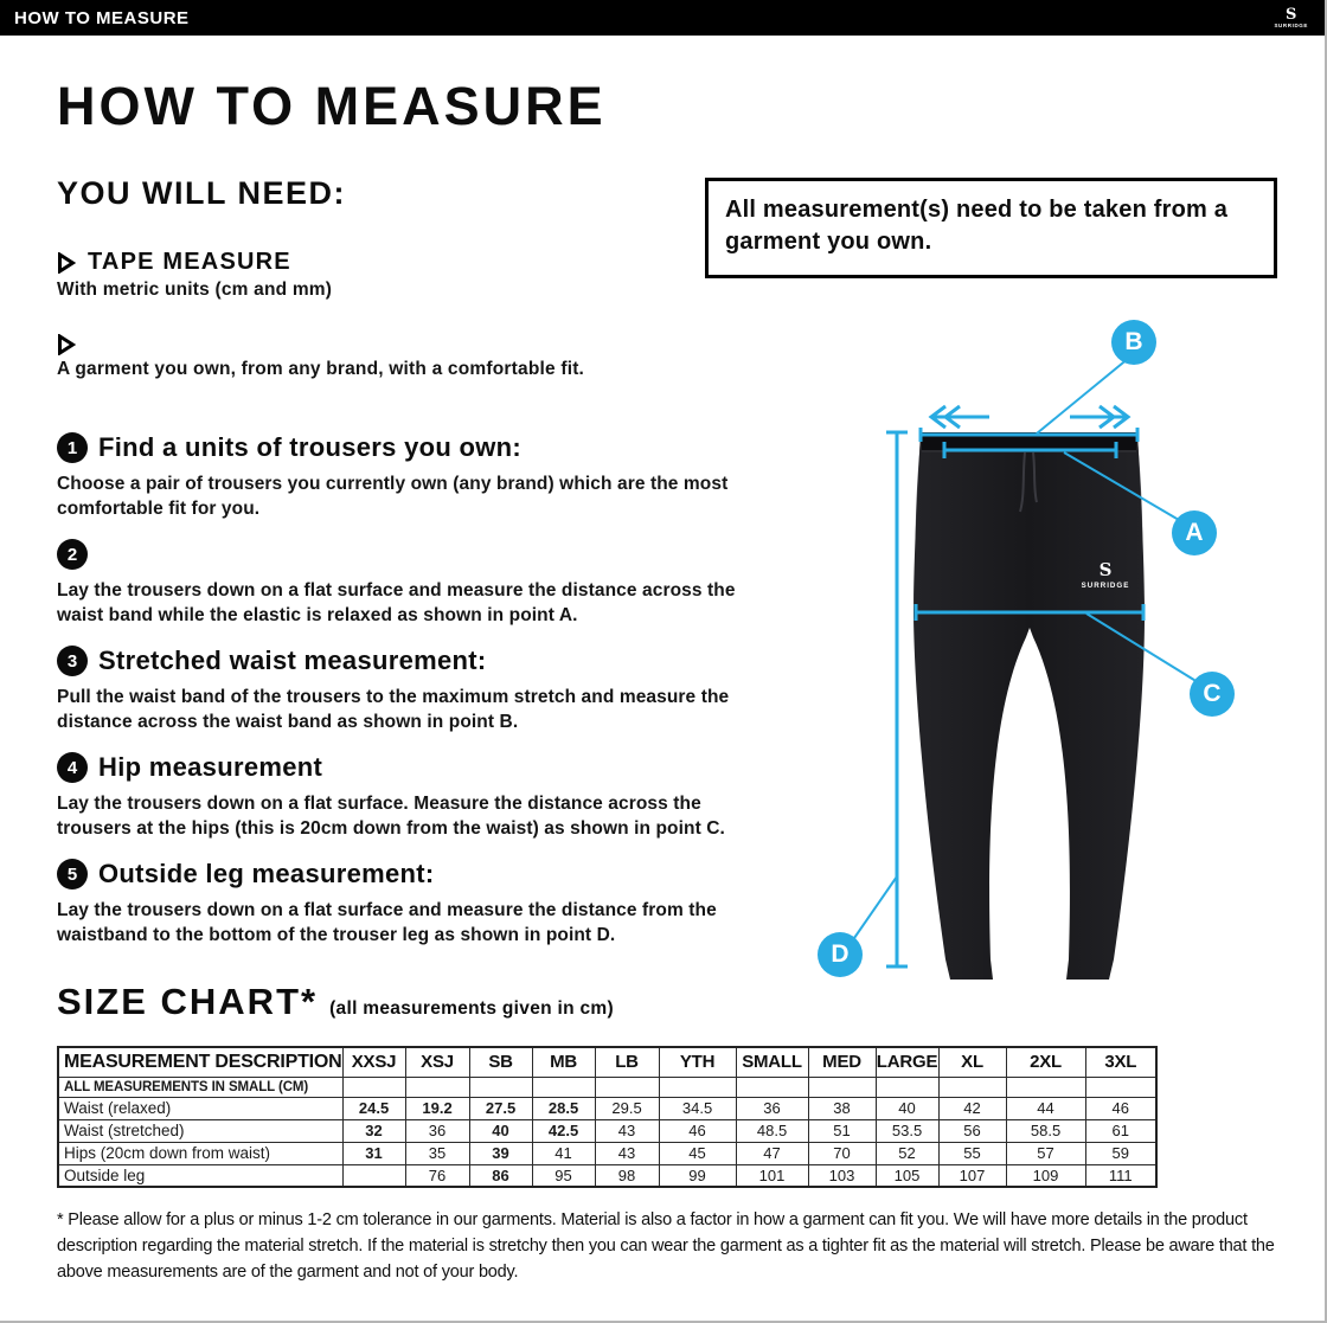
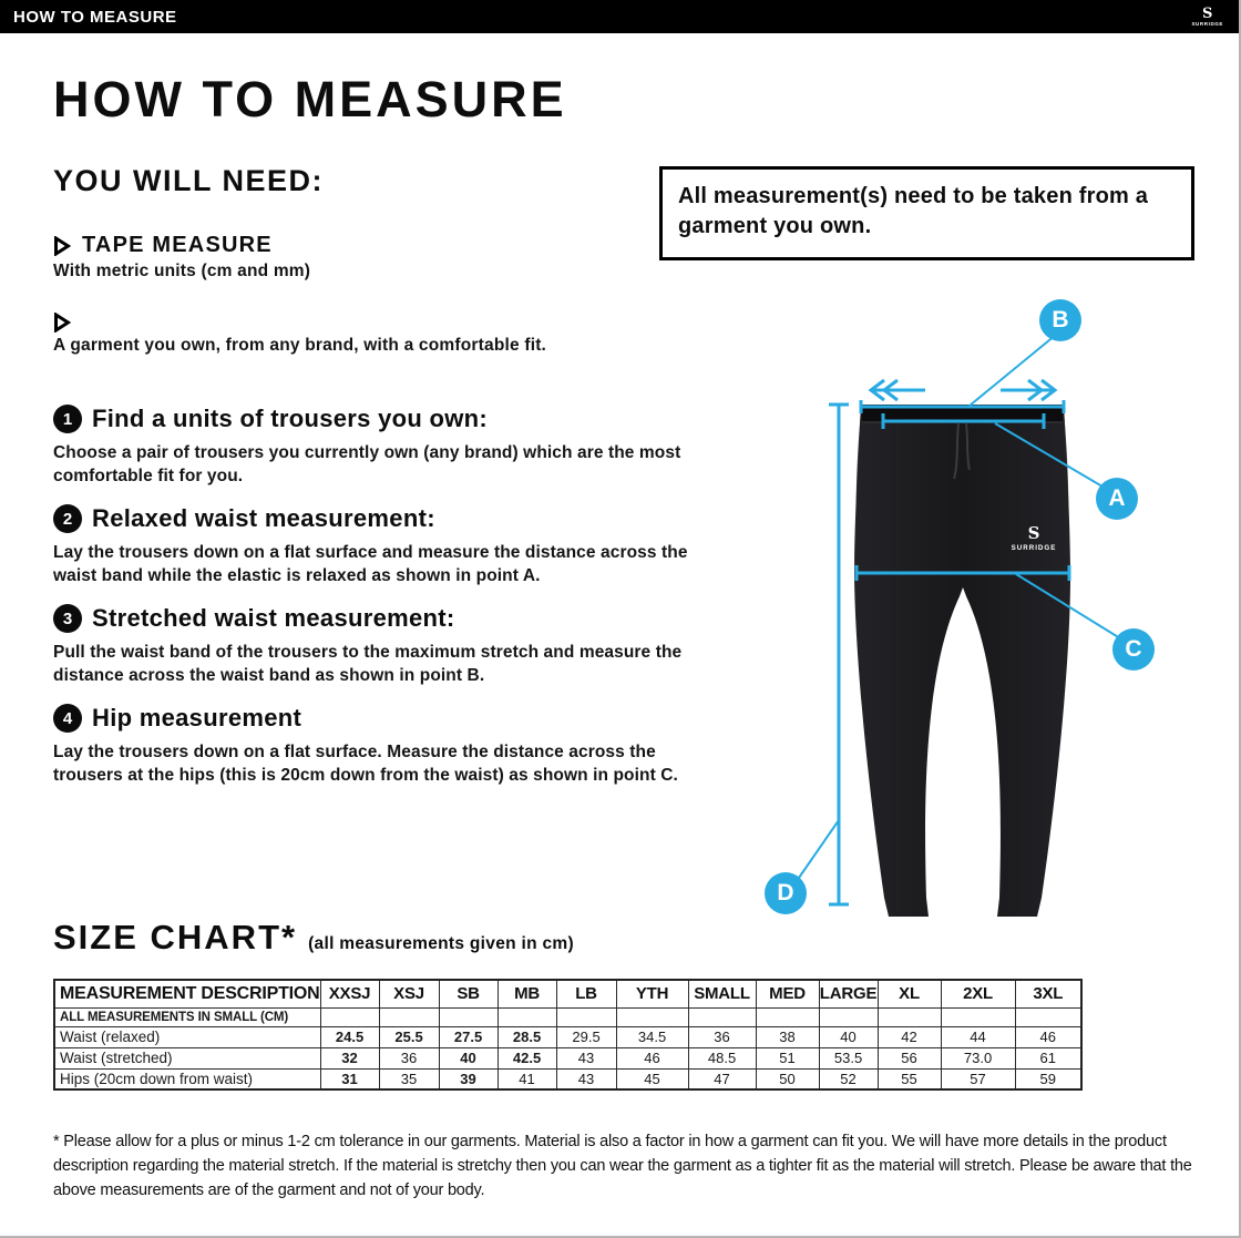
  HOW TO MEASURE
  S
  HOW TO MEASURE
  YOU WILL NEED:
  All measurement(s) need to be taken from a garment you own.
  TAPE MEASURE
  With metric units (cm and mm)
  A garment you own, from any brand, with a comfortable fit.
  1
  Find a units of trousers you own:
  Choose a pair of trousers you currently own (any brand) which are the most comfortable fit for you.
  2
+ Relaxed waist measurement:
  Lay the trousers down on a flat surface and measure the distance across the waist band while the elastic is relaxed as shown in point A.
  3
  Stretched waist measurement:
  Pull the waist band of the trousers to the maximum stretch and measure the distance across the waist band as shown in point B.
  4
  Hip measurement
  Lay the trousers down on a flat surface. Measure the distance across the trousers at the hips (this is 20cm down from the waist) as shown in point C.
- 5
- Outside leg measurement:
- Lay the trousers down on a flat surface and measure the distance from the waistband to the bottom of the trouser leg as shown in point D.
  S
  B
  A
  C
  D
  SIZE CHART*
  (all measurements given in cm)
  MEASUREMENT DESCRIPTION	XXSJ	XSJ	SB	MB	LB	YTH	SMALL	MED	LARGE	XL	2XL	3XL
  ALL MEASUREMENTS IN SMALL (CM)
- Waist (relaxed)	24.5	19.2	27.5	28.5	29.5	34.5	36	38	40	42	44	46
+ Waist (relaxed)	24.5	25.5	27.5	28.5	29.5	34.5	36	38	40	42	44	46
- Waist (stretched)	32	36	40	42.5	43	46	48.5	51	53.5	56	58.5	61
+ Waist (stretched)	32	36	40	42.5	43	46	48.5	51	53.5	56	73.0	61
- Hips (20cm down from waist)	31	35	39	41	43	45	47	70	52	55	57	59
+ Hips (20cm down from waist)	31	35	39	41	43	45	47	50	52	55	57	59
- Outside leg		76	86	95	98	99	101	103	105	107	109	111
  * Please allow for a plus or minus 1-2 cm tolerance in our garments. Material is also a factor in how a garment can fit you. We will have more details in the product description regarding the material stretch. If the material is stretchy then you can wear the garment as a tighter fit as the material will stretch. Please be aware that the above measurements are of the garment and not of your body.
